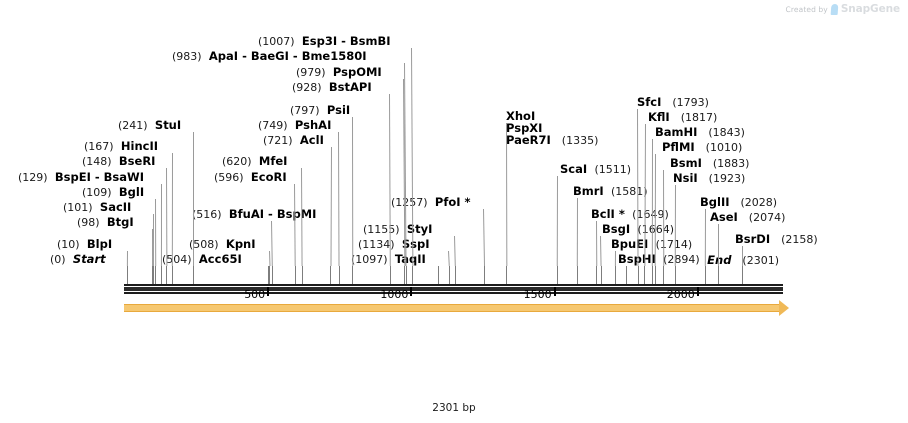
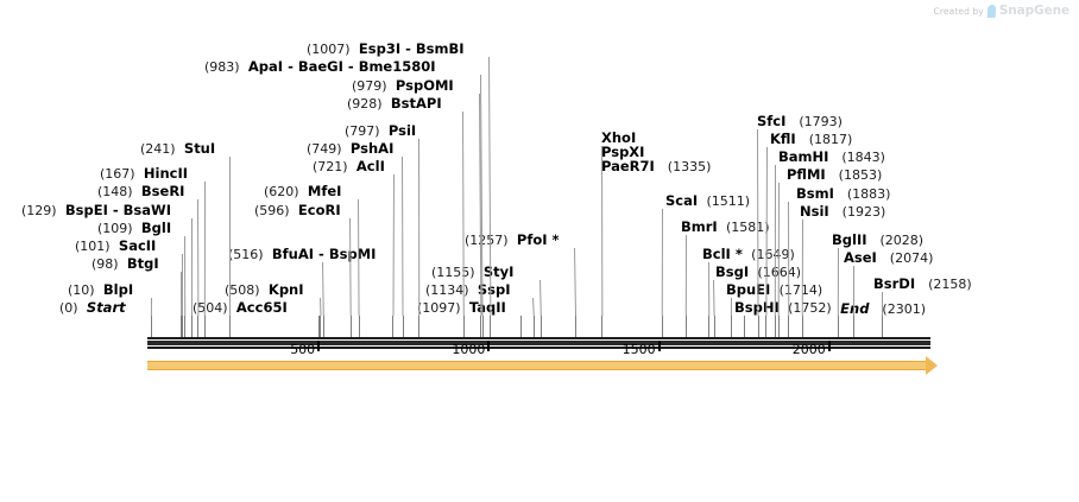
  Created by
  SnapGene
  (1007) Esp3I - BsmBI
  (983) ApaI - BaeGI - Bme1580I
  (979) PspOMI
  (928) BstAPI
  (797) PsiI
  (749) PshAI
  (721) AclI
  (241) StuI
  (167) HincII
  (148) BseRI
  (129) BspEI - BsaWI
  (109) BglI
  (101) SacII
  (98) BtgI
  (10) BlpI
  (0) Start
  (620) MfeI
  (596) EcoRI
  (516) BfuAI - BspMI
  (508) KpnI
  (504) Acc65I
  (17) PfoI *
  (1155) StyI
  (1134) spI
  1097) TII
  XhoI
  PspXI
  PaeR7I (1335)
  ScaI (1511)
  BmrI (1581
  BclI * (169)
  BsgI (64)
  BpuEI (714)
- BsHI (2894)
+ BsHI (1752)
  SfcI (1793)
  KflI (1817)
  BamHI (1843)
- PflMI (1010)
+ PflMI (1853)
  BsmI (1883)
  NsiI (1923)
  BglII (2028)
  AseI (2074)
  BsrDI (2158)
  End (2301)
  500
  1000
  1500
  2000
- 2301 bp
